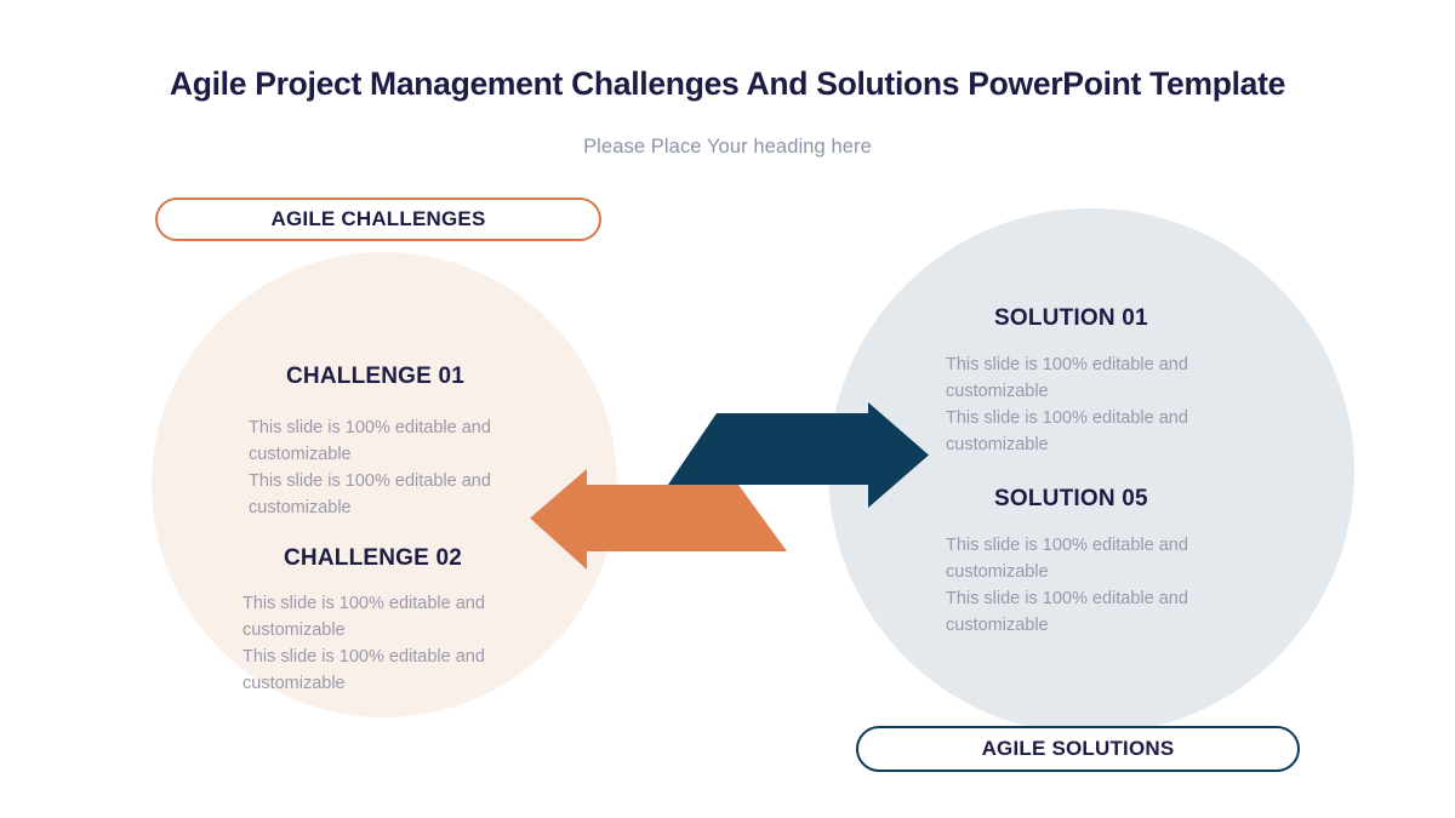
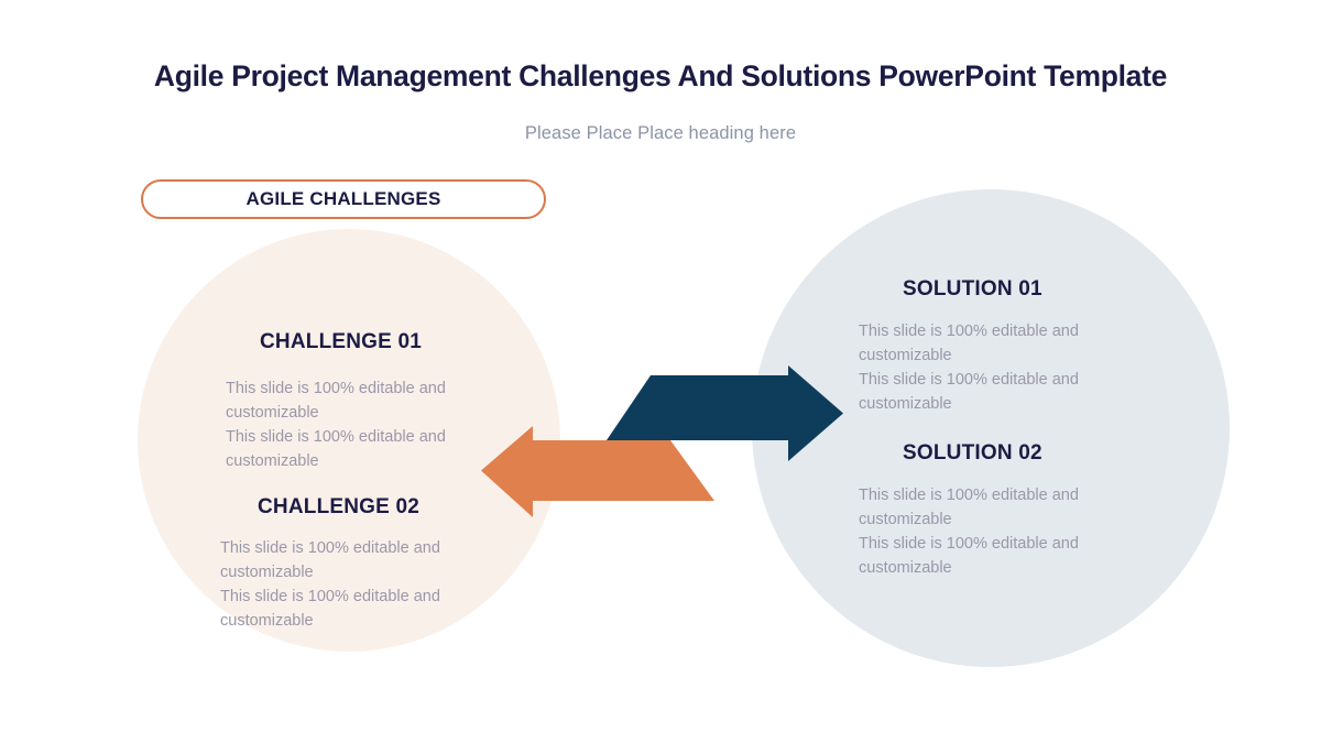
  Agile Project Management Challenges And Solutions PowerPoint Template
- Please Place Your heading here
+ Please Place Place heading here
  AGILE CHALLENGES
- AGILE SOLUTIONS
  CHALLENGE 01
  This slide is 100% editable and
  customizable
  This slide is 100% editable and
  customizable
  CHALLENGE 02
  This slide is 100% editable and
  customizable
  This slide is 100% editable and
  customizable
  SOLUTION 01
  This slide is 100% editable and
  customizable
  This slide is 100% editable and
  customizable
- SOLUTION 05
+ SOLUTION 02
  This slide is 100% editable and
  customizable
  This slide is 100% editable and
  customizable
